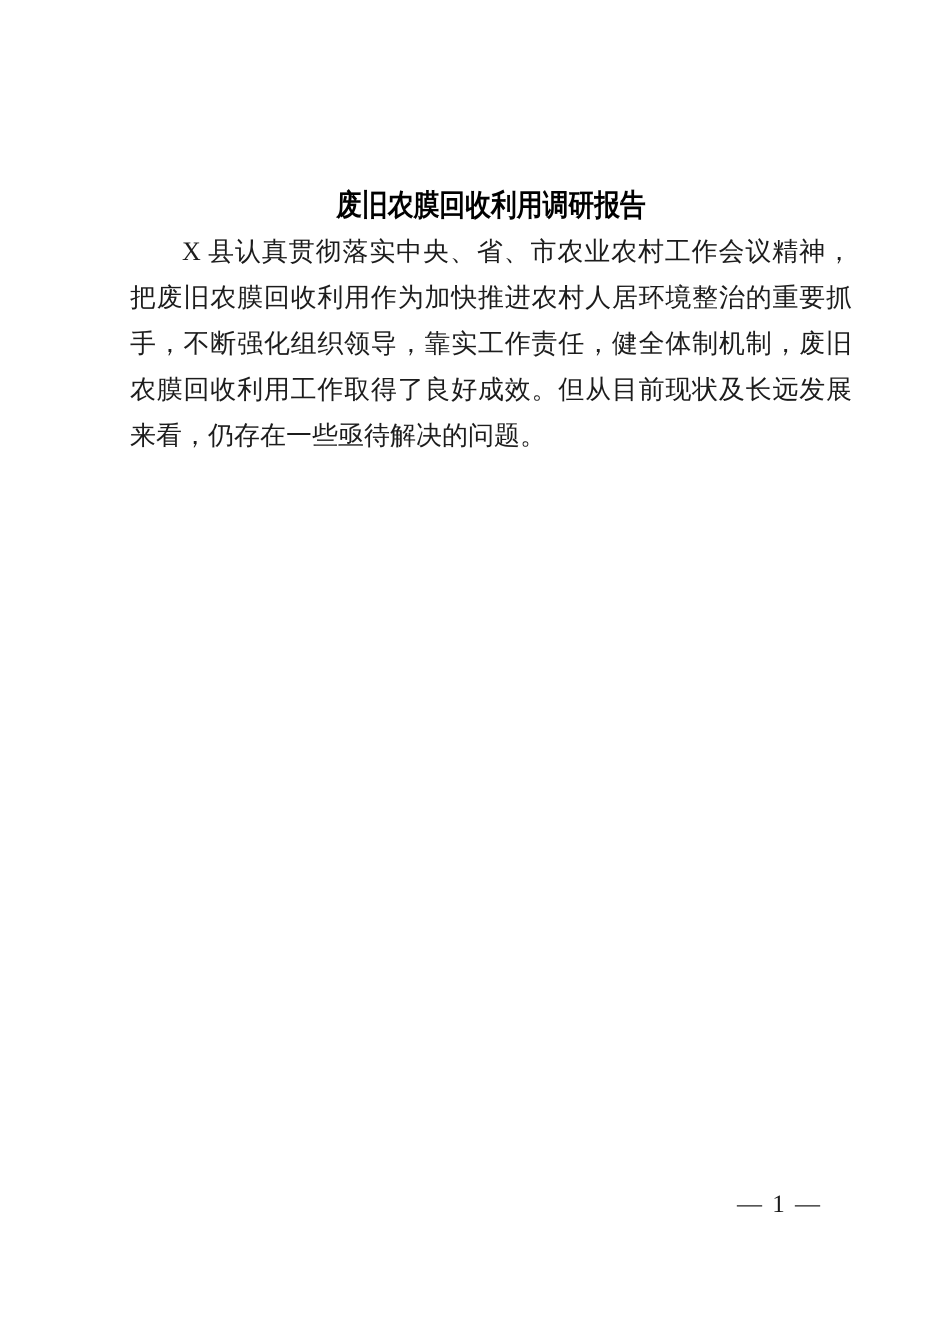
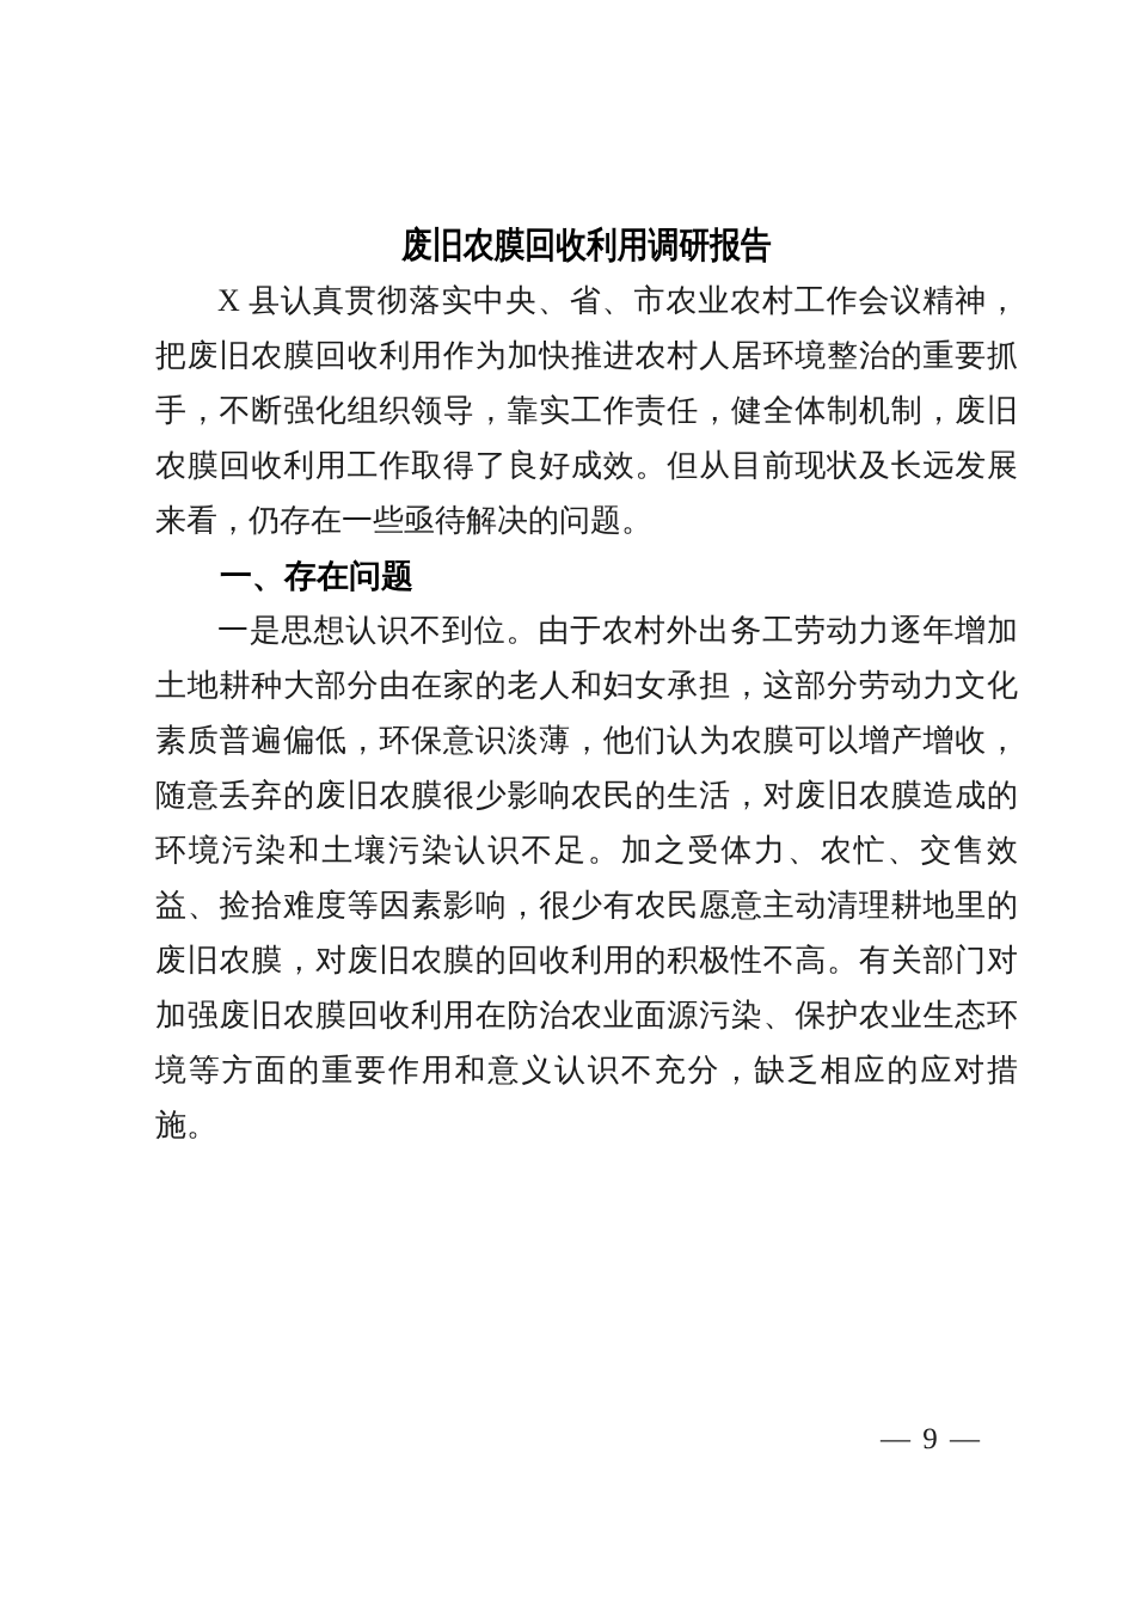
  废旧农膜回收利用调研报告
  X 县认真贯彻落实中央、省、市农业农村工作会议精神，把废旧农膜回收利用作为加快推进农村人居环境整治的重要抓手，不断强化组织领导，靠实工作责任，健全体制机制，废旧农膜回收利用工作取得了良好成效。但从目前现状及长远发展来看，仍存在一些亟待解决的问题。
+ 一、存在问题
+ 一是思想认识不到位。由于农村外出务工劳动力逐年增加土地耕种大部分由在家的老人和妇女承担，这部分劳动力文化素质普遍偏低，环保意识淡薄，他们认为农膜可以增产增收，随意丢弃的废旧农膜很少影响农民的生活，对废旧农膜造成的环境污染和土壤污染认识不足。加之受体力、农忙、交售效益、捡拾难度等因素影响，很少有农民愿意主动清理耕地里的废旧农膜，对废旧农膜的回收利用的积极性不高。有关部门对加强废旧农膜回收利用在防治农业面源污染、保护农业生态环境等方面的重要作用和意义认识不充分，缺乏相应的应对措施。
- — 1 —
+ — 9 —
